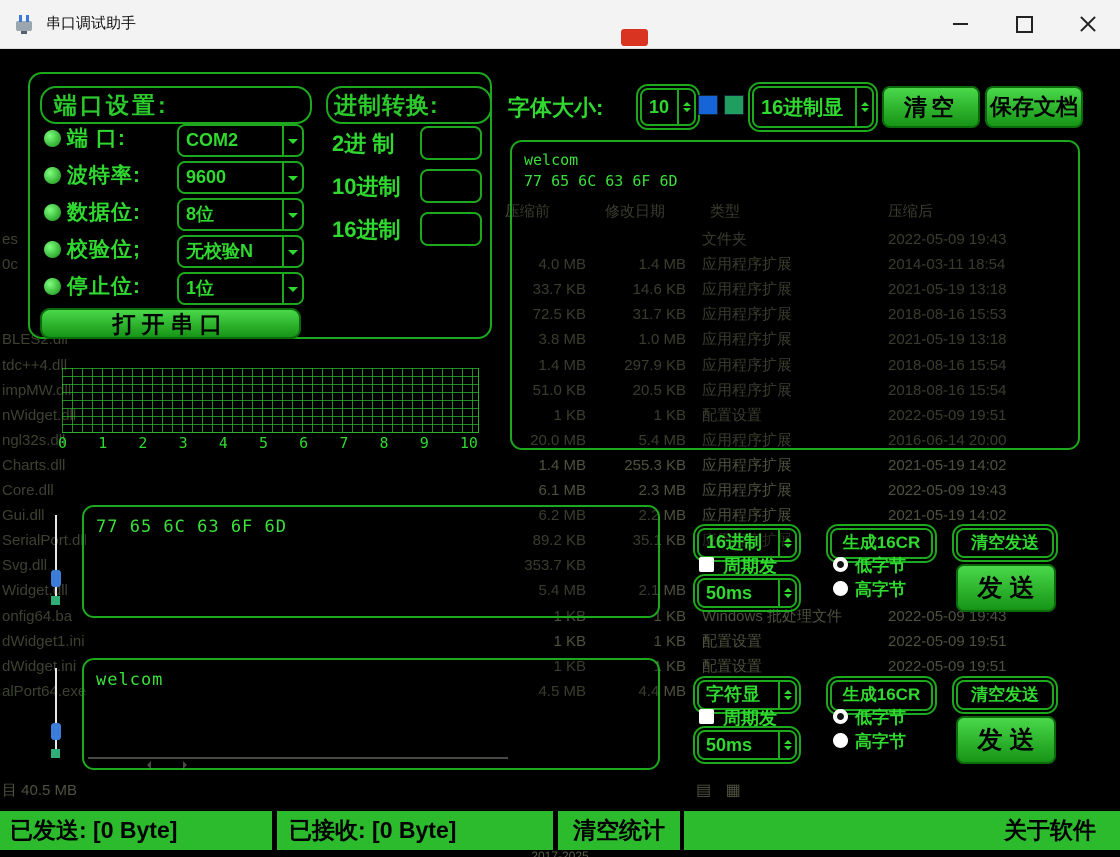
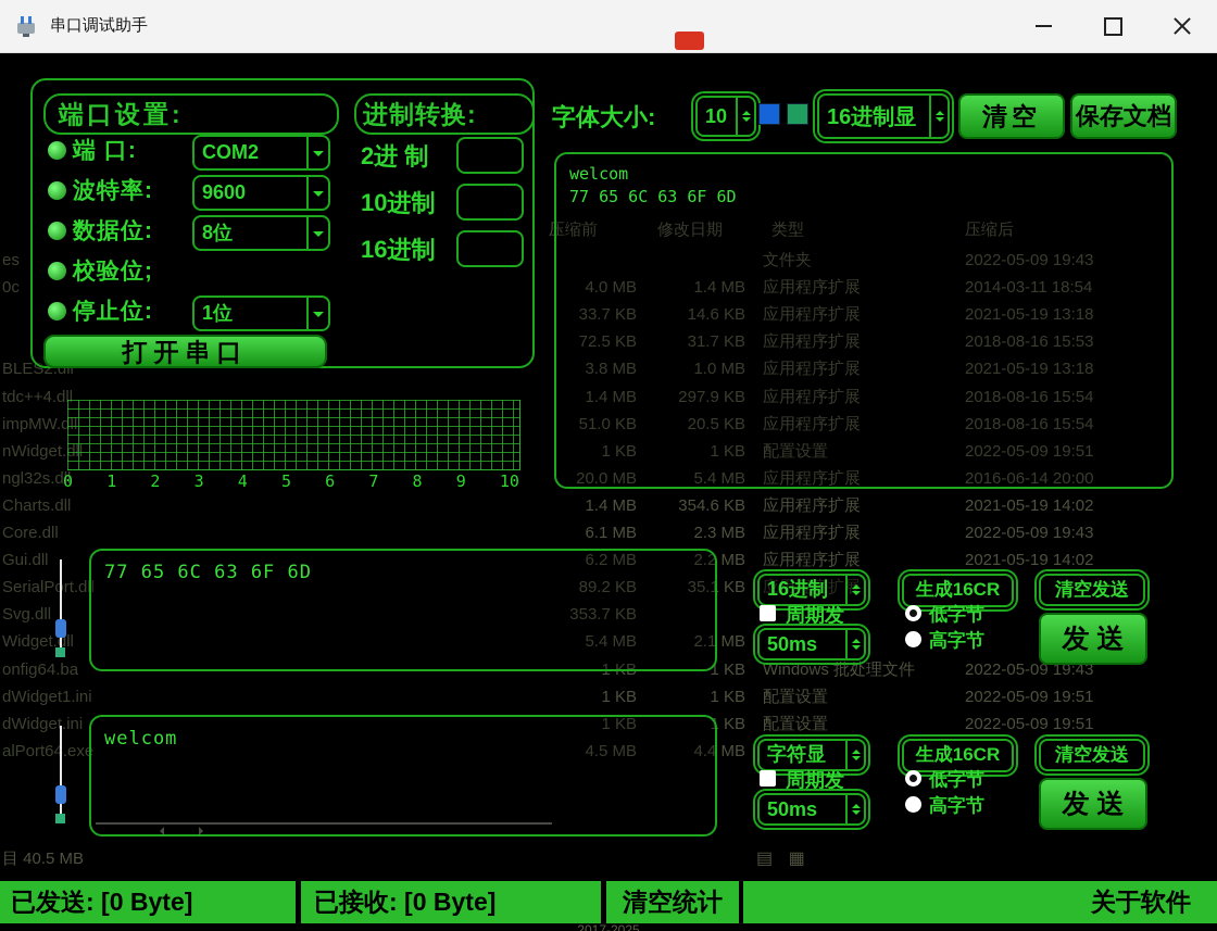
  压缩前
  修改日期
  类型
  压缩后
  es
  文件夹
  2022-05-09 19:43
  0c
  4.0 MB
  1.4 MB
  应用程序扩展
  2014-03-11 18:54
  33.7 KB
  14.6 KB
  应用程序扩展
  2021-05-19 13:18
  72.5 KB
  31.7 KB
  应用程序扩展
  2018-08-16 15:53
  BLES2.dll
  3.8 MB
  1.0 MB
  应用程序扩展
  2021-05-19 13:18
  tdc++4.dll
  1.4 MB
  297.9 KB
  应用程序扩展
  2018-08-16 15:54
  impMW.d
  51.0 KB
  20.5 KB
  应用程序扩展
  2018-08-16 15:54
  nWidget.
  1 KB
  1 KB
  配置设置
  2022-05-09 19:51
  ngl32s.dll
  20.0 MB
  5.4 MB
  应用程序扩展
  2016-06-14 20:00
  Charts.dll
  1.4 MB
- 255.3 KB
+ 354.6 KB
  应用程序扩展
  2021-05-19 14:02
  Core.dll
  6.1 MB
  2.3 MB
  应用程序扩展
  2022-05-09 19:43
  Gui.dll
  6.2 MB
  2.2 MB
  应用程序扩展
  2021-05-19 14:02
  SerialPrt.dl
  89.2 KB
  35.1 KB
  应用程序扩展
  Svg.dll
  353.7 KB
  Widget.dll
  5.4 MB
  2.1 MB
  onfig64.ba
  1 KB
  1 KB
  Windows 批处理文件
  2022-05-09 19:43
  dWidget1.ini
  1 KB
  1 KB
  配置设置
  2022-05-09 19:51
  dWidget.ini
  1 KB
  1 KB
  配置设置
  2022-05-09 19:51
  alPort64.exe
  4.5 MB
  4.4 MB
  目 40.5 MB
  ▤ ▦
  2017-2025
  串口调试助手
  端口设置:
  进制转换:
  端 口:
  COM2
  波特率:
  9600
  数据位:
  8位
  校验位;
- 无校验N
  停止位:
  1位
  2进 制
  10进制
  16进制
  打开串口
  字体大小:
  10
  16进制显
  清空
  保存文档
  welcom
  77 65 6C 63 6F 6D
  0
  1
  2
  3
  4
  5
  6
  7
  8
  9
  10
  77 65 6C 63 6F 6D
  welcom
  16进制
  周期发
  50ms
  生成16CR
  低字节
  高字节
  清空发送
  发 送
  字符显
  周期发
  50ms
  生成16CR
  低字节
  高字节
  清空发送
  发 送
  已发送: [0 Byte]
  已接收: [0 Byte]
  清空统计
  关于软件
